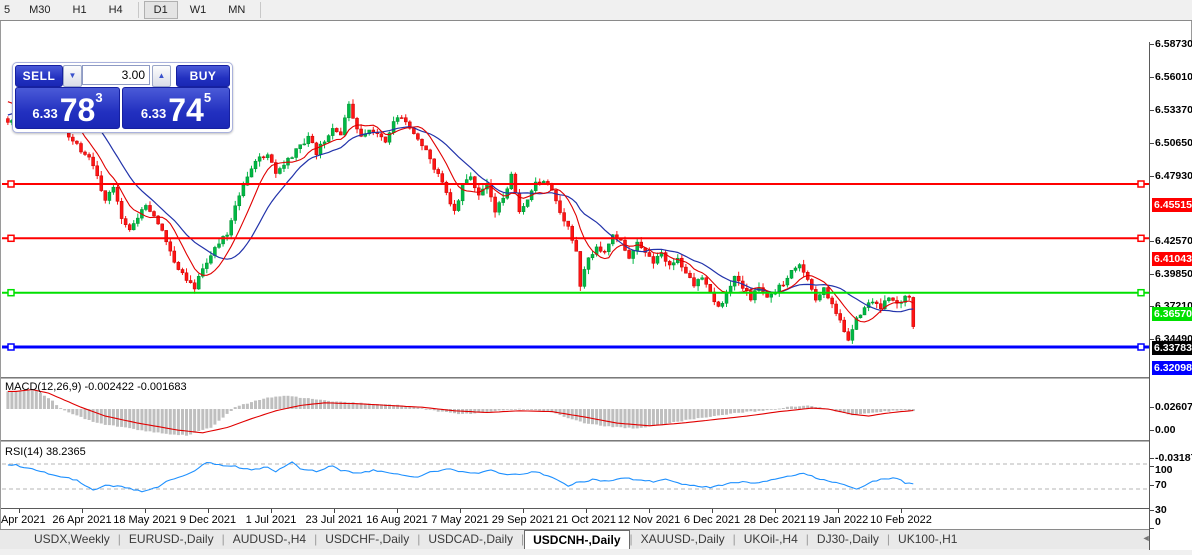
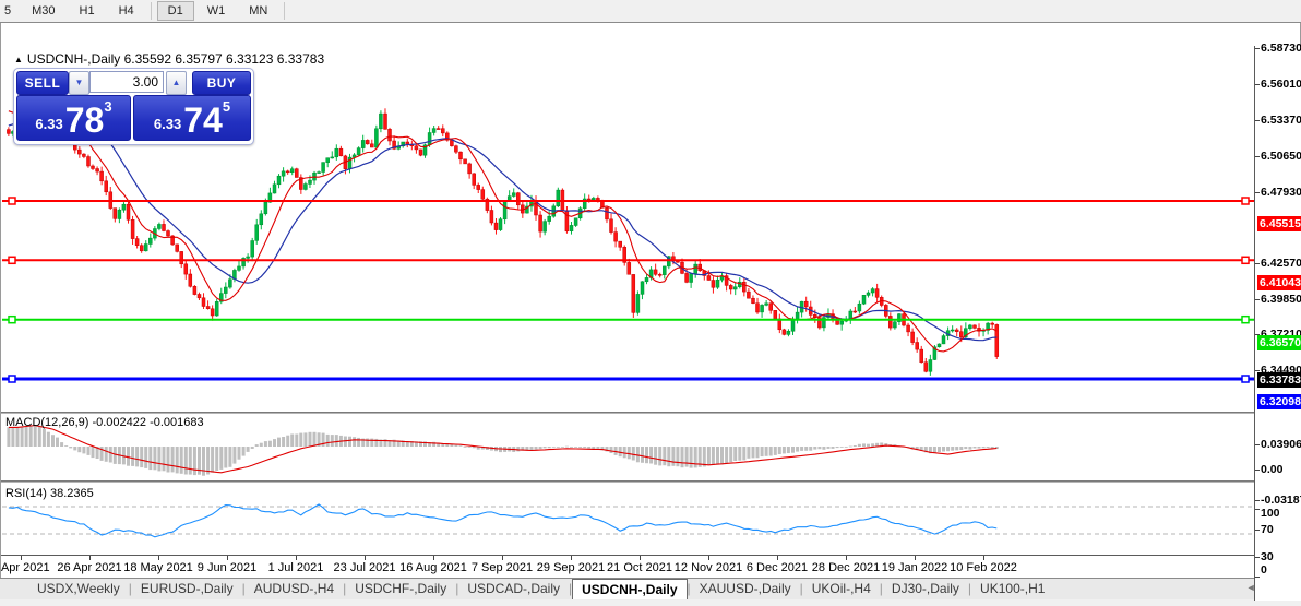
  5
  M30
  H1
  H4
  D1
  W1
  MN
+ ▲ USDCNH-,Daily 6.35592 6.35797 6.33123 6.33783
  MACD(12,26,9) -0.002422 -0.001683
  RSI(14) 38.2365
  Apr 2021
  26 Apr 2021
  18 May 2021
- 9 Dec 2021
+ 9 Jun 2021
  1 Jul 2021
  23 Jul 2021
  16 Aug 2021
- 7 May 2021
+ 7 Sep 2021
  29 Sep 2021
  21 Oct 2021
  12 Nov 2021
  6 Dec 2021
  28 Dec 2021
  19 Jan 2022
  10 Feb 2022
  6.58730
  6.56010
  6.53370
  6.50650
  6.47930
  6.42570
  6.39850
  6.37210
  6.34490
  6.45515
  6.41043
  6.36570
  6.32098
  6.33783
- 0.02607
+ 0.03906
  0.00
  -0.0318
  100
  70
  30
  0
  SELL
  ▼
  3.00
  ▲
  BUY
  6.33
  78
  3
  6.33
  74
  5
  USDX,Weekly
  |
  EURUSD-,Daily
  |
  AUDUSD-,H4
  |
  USDCHF-,Daily
  |
  USDCAD-,Daily
  |
  USDCNH-,Daily
  |
  XAUUSD-,Daily
  |
  UKOil-,H4
  |
  DJ30-,Daily
  |
  UK100-,H1
